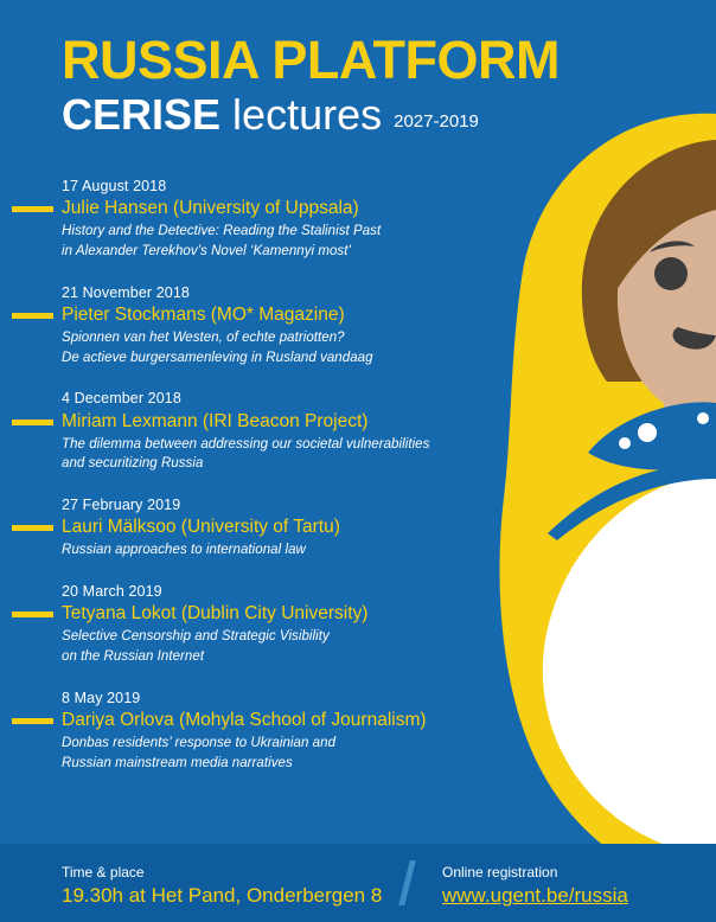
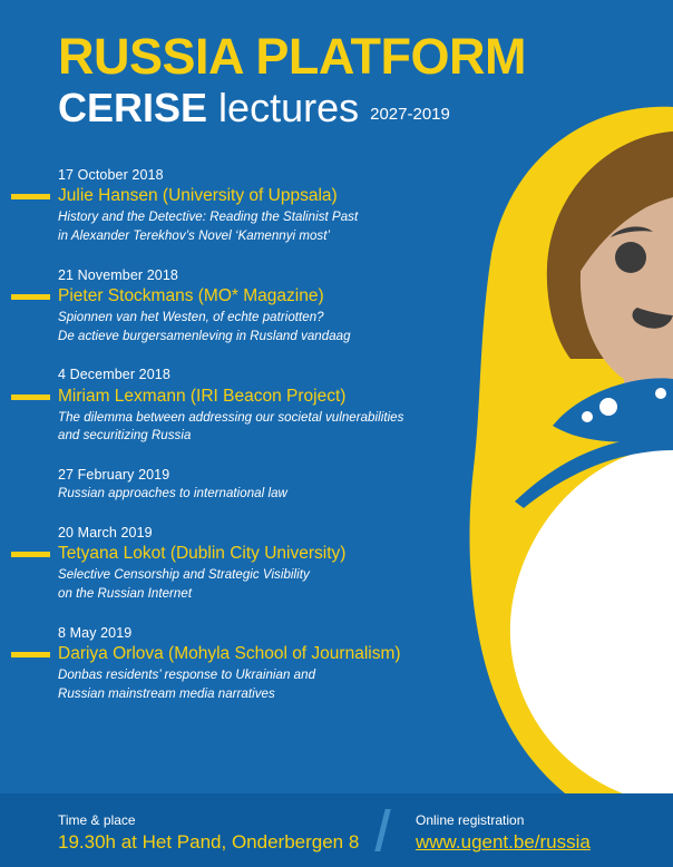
  RUSSIA PLATFORM
  CERISE lectures
  2027-2019
- 17 August 2018
+ 17 October 2018
  Julie Hansen (University of Uppsala)
  History and the Detective: Reading the Stalinist Past
  in Alexander Terekhov’s Novel ‘Kamennyi most’
  21 November 2018
  Pieter Stockmans (MO* Magazine)
  Spionnen van het Westen, of echte patriotten?
  De actieve burgersamenleving in Rusland vandaag
  4 December 2018
  Miriam Lexmann (IRI Beacon Project)
  The dilemma between addressing our societal vulnerabilities
  and securitizing Russia
  27 February 2019
- Lauri Mälksoo (University of Tartu)
  Russian approaches to international law
  20 March 2019
  Tetyana Lokot (Dublin City University)
  Selective Censorship and Strategic Visibility
  on the Russian Internet
  8 May 2019
  Dariya Orlova (Mohyla School of Journalism)
  Donbas residents’ response to Ukrainian and
  Russian mainstream media narratives
  Time & place
  19.30h at Het Pand, Onderbergen 8
  Online registration
  www.ugent.be/russia
